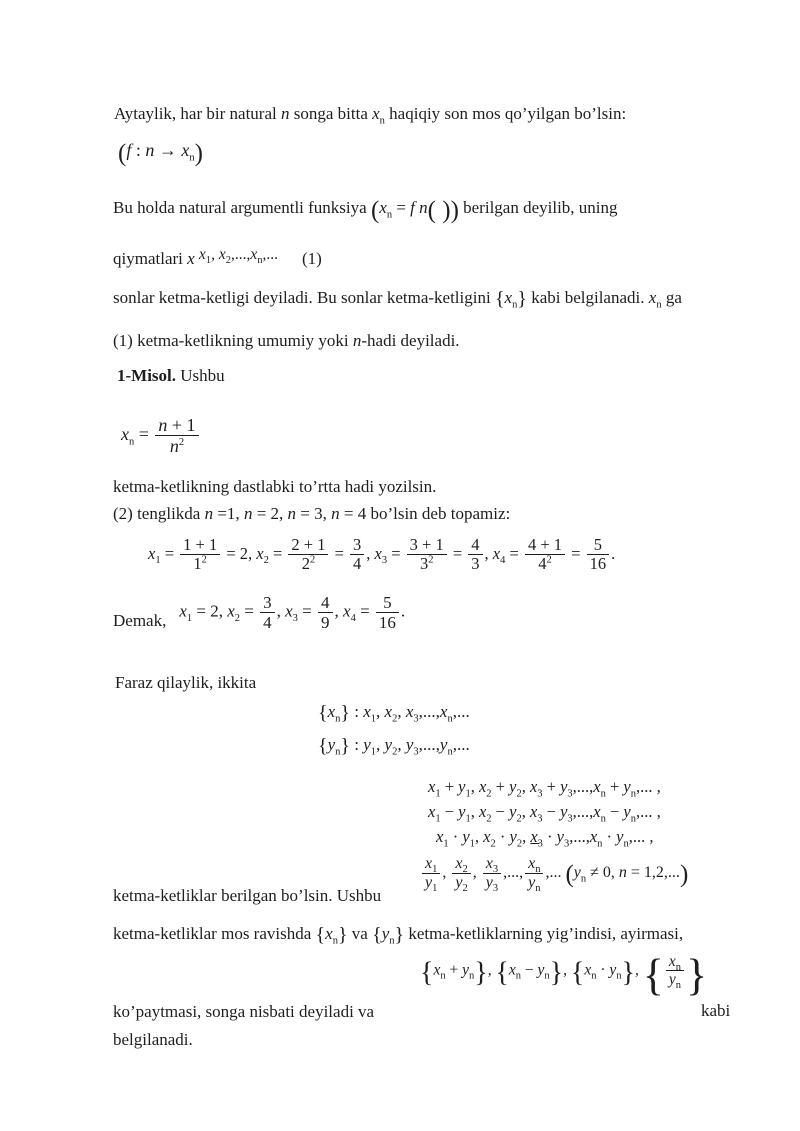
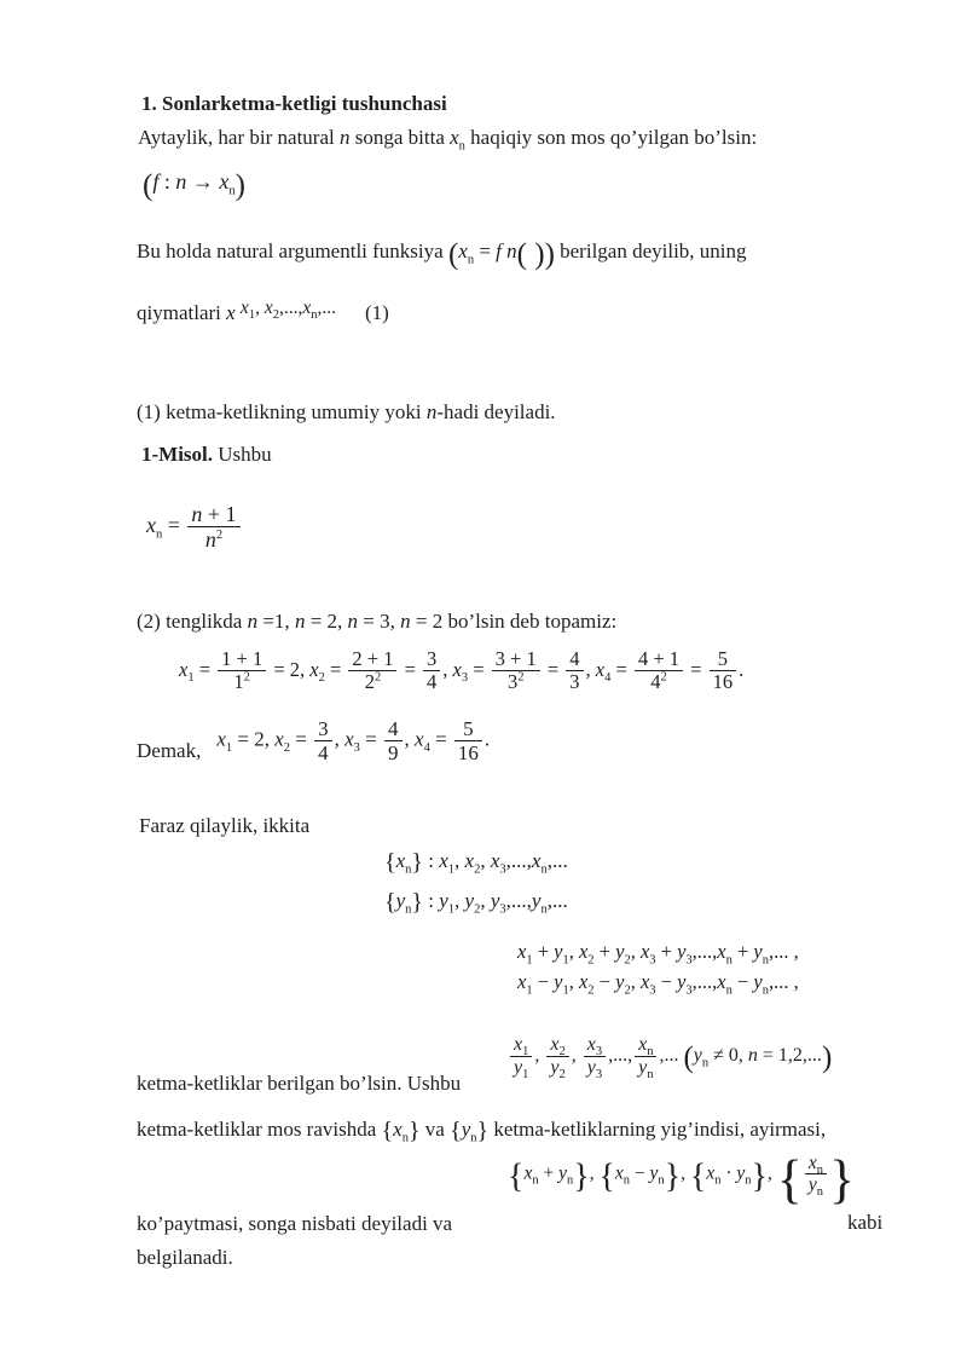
+ 1. Sonlarketma-ketligi tushunchasi
  Aytaylik, har bir natural n songa bitta xn haqiqiy son mos qo’yilgan bo’lsin:
  (f : n → xn)
  Bu holda natural argumentli funksiya (xn = f n( )) berilgan deyilib, uning
  qiymatlari x x1, x2,...,xn,... (1)
- sonlar ketma-ketligi deyiladi. Bu sonlar ketma-ketligini {xn} kabi belgilanadi. xn ga
  (1) ketma-ketlikning umumiy yoki n-hadi deyiladi.
  1-Misol. Ushbu
  xn =
  n + 1
  n2
- ketma-ketlikning dastlabki to’rtta hadi yozilsin.
- (2) tenglikda n =1, n = 2, n = 3, n = 4 bo’lsin deb topamiz:
+ (2) tenglikda n =1, n = 2, n = 3, n = 2 bo’lsin deb topamiz:
  x1 =
  1 + 1
  12
  = 2, x2 =
  2 + 1
  22
  =
  3
  4
  , x3 =
  3 + 1
  32
  =
  4
  3
  , x4 =
  4 + 1
  42
  =
  5
  16
  .
  Demak,
  x1 = 2, x2 =
  3
  4
  , x3 =
  4
  9
  , x4 =
  5
  16
  .
  Faraz qilaylik, ikkita
  {xn} : x1, x2, x3,...,xn,...
  {yn} : y1, y2, y3,...,yn,...
  x1 + y1, x2 + y2, x3 + y3,...,xn + yn,... ,
  x1 − y1, x2 − y2, x3 − y3,...,xn − yn,... ,
- x1 · y1, x2 · y2, x3 · y3,...,xn · yn,... ,
  x1
  y1
  ,
  x2
  y2
  ,
  x3
  y3
  ,...,
  xn
  yn
  ,... (yn ≠ 0, n = 1,2,...)
  ketma-ketliklar berilgan bo’lsin. Ushbu
  ketma-ketliklar mos ravishda {xn} va {yn} ketma-ketliklarning yig’indisi, ayirmasi,
  {xn + yn}, {xn − yn}, {xn · yn}, {
  xn
  yn
  }
  kabi
  ko’paytmasi, songa nisbati deyiladi va
  belgilanadi.
